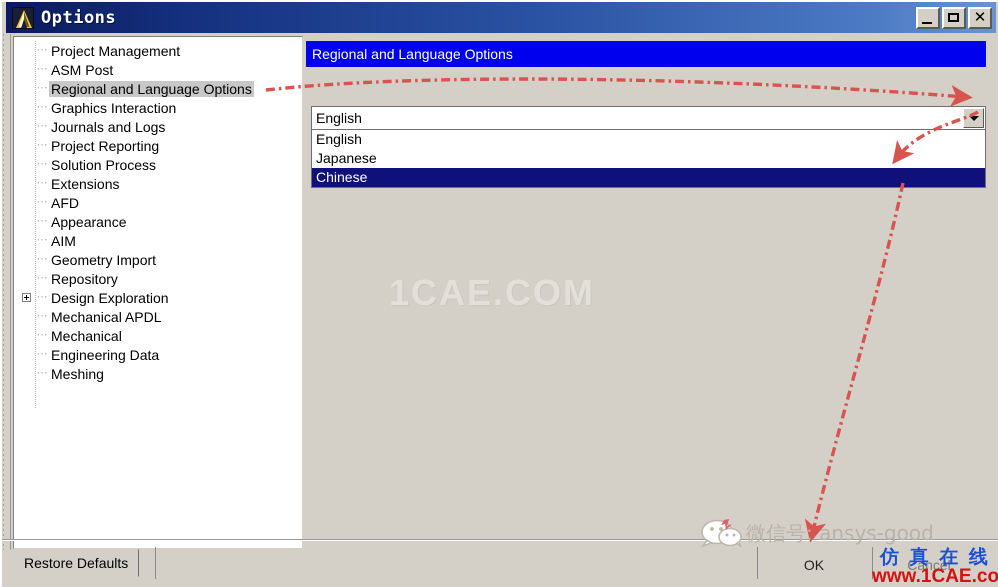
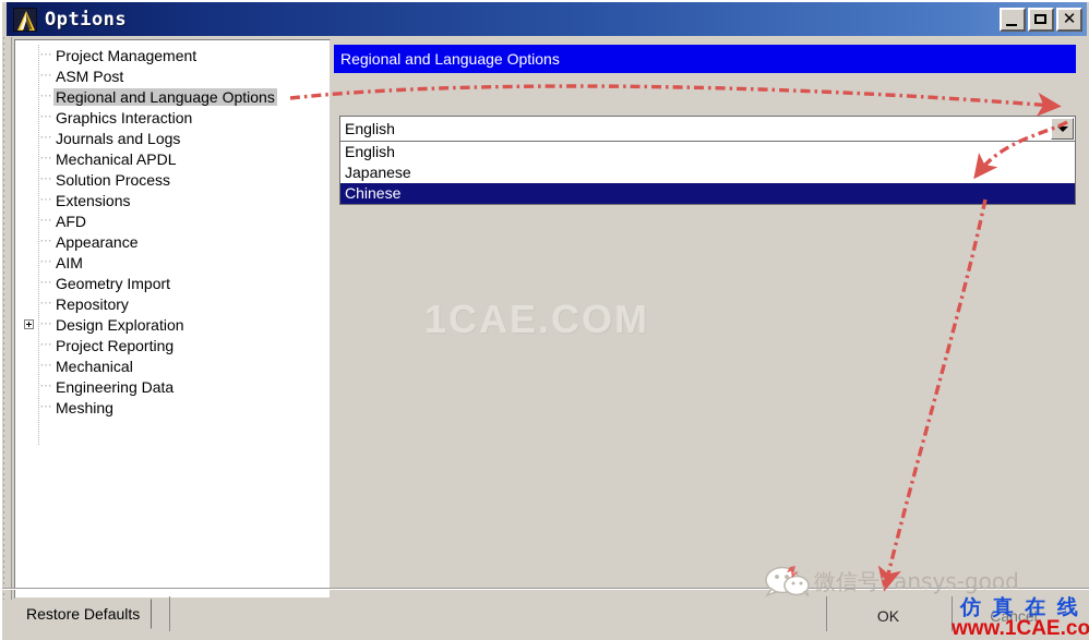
  Options
  ✕
  Project Management
  ASM Post
  Regional and Language Options
  Graphics Interaction
  Journals and Logs
- Project Reporting
+ Mechanical APDL
  Solution Process
  Extensions
  AFD
  Appearance
  AIM
  Geometry Import
  Repository
  Design Exploration
- Mechanical APDL
+ Project Reporting
  Mechanical
  Engineering Data
  Meshing
  Regional and Language Options
  English
  English
  Japanese
  Chinese
  1CAE.COM
  Restore Defaults
  OK
  Cancel
  微信号: ansys-good
  仿 真 在 线
  www.1CAE.co
